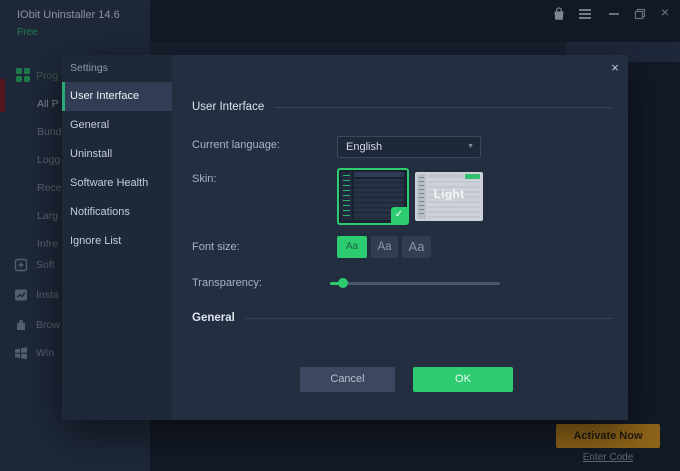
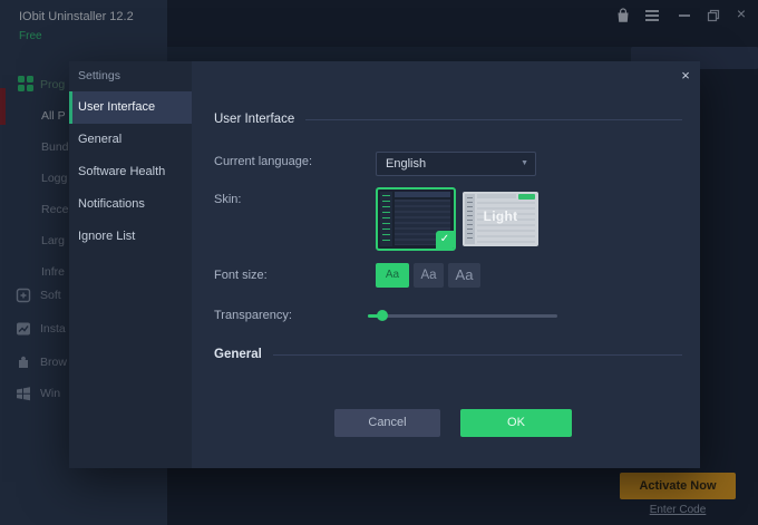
- IObit Uninstaller 14.6
+ IObit Uninstaller 12.2
  Free
  ×
  Prog
  All P
  Bund
  Logg
  Rece
  Larg
  Infre
  Soft
  Insta
  Brow
  Win
  Activate Now
  Enter Code
  Settings
  ×
  User Interface
  General
- Uninstall
  Software Health
  Notifications
  Ignore List
  User Interface
  Current language:
  English
  Skin:
  ✓
  Light
  Font size:
  Aa
  Aa
  Aa
  Transparency:
  General
  Cancel
  OK
